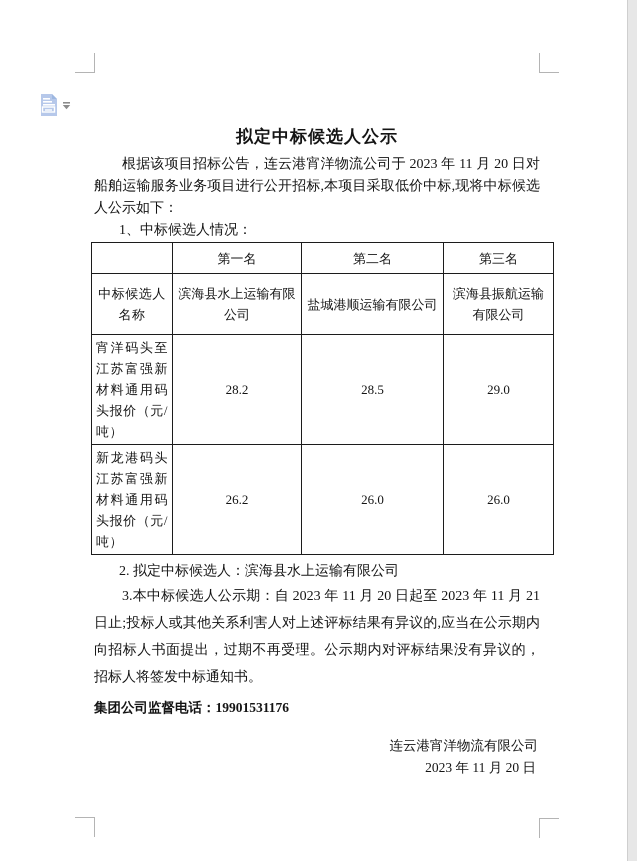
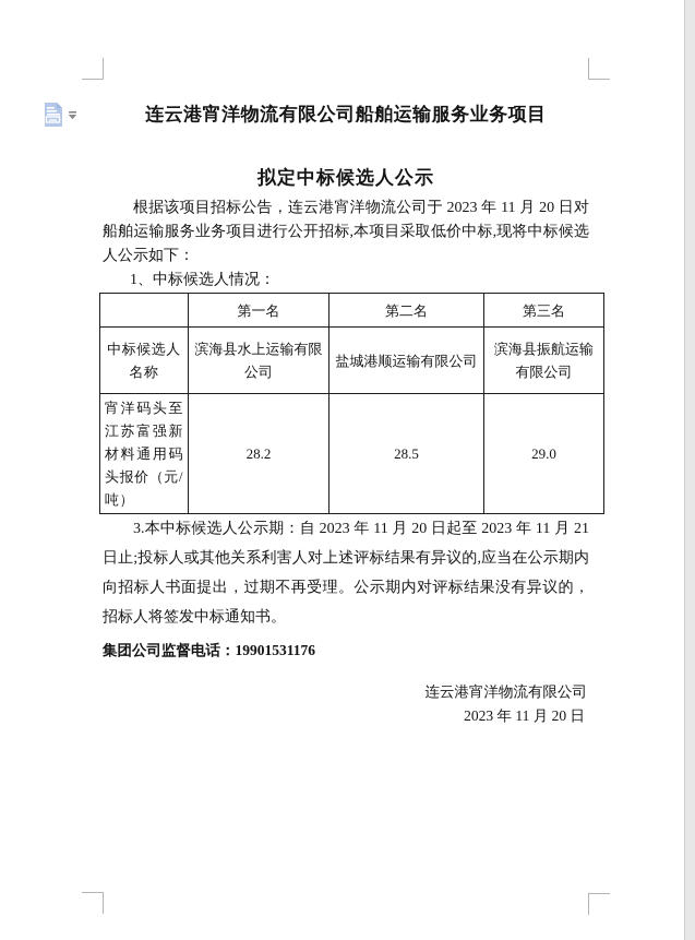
+ 连云港宵洋物流有限公司船舶运输服务业务项目
  拟定中标候选人公示
  根据该项目招标公告，连云港宵洋物流公司于 2023 年 11 月 20 日对船舶运输服务业务项目进行公开招标,本项目采取低价中标,现将中标候选人公示如下：
  1、中标候选人情况：
  	第一名	第二名	第三名
  中标候选人名称	滨海县水上运输有限公司	盐城港顺运输有限公司	滨海县振航运输有限公司
  宵洋码头至江苏富强新材料通用码头报价（元/吨）	28.2	28.5	29.0
- 新龙港码头江苏富强新材料通用码头报价（元/吨）	26.2	26.0	26.0
- 2. 拟定中标候选人：滨海县水上运输有限公司
  3.本中标候选人公示期：自 2023 年 11 月 20 日起至 2023 年 11 月 21 日止;投标人或其他关系利害人对上述评标结果有异议的,应当在公示期内向招标人书面提出，过期不再受理。公示期内对评标结果没有异议的，招标人将签发中标通知书。
  集团公司监督电话：19901531176
  连云港宵洋物流有限公司
  2023 年 11 月 20 日
